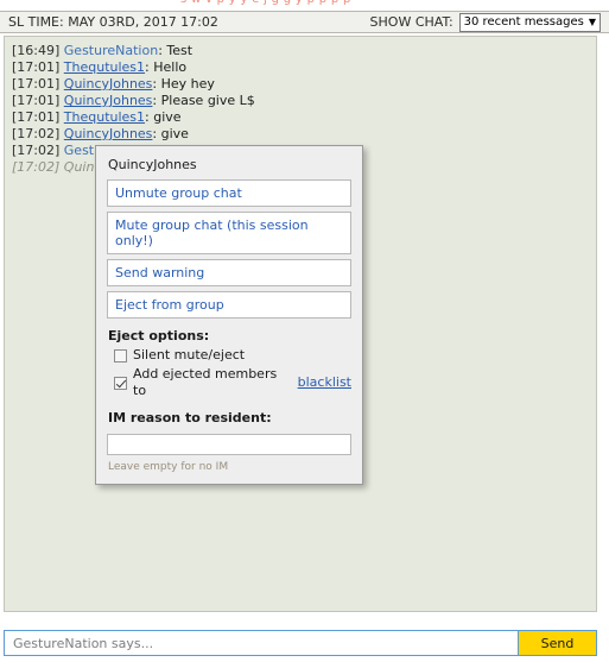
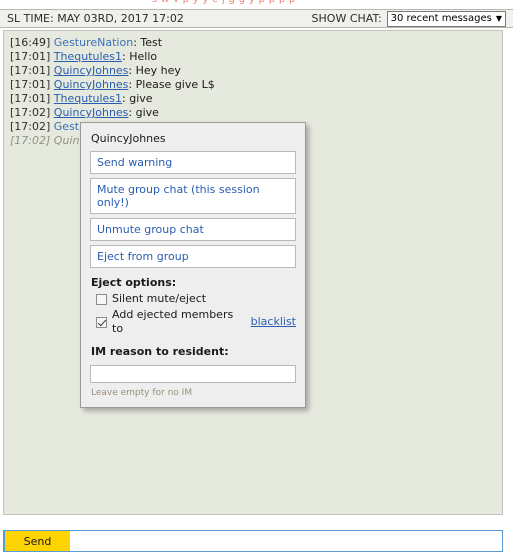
  SL TIME: MAY 03RD, 2017 17:02
  SHOW CHAT:
  30 recent messages
  ▼
  [16:49] GestureNation: Test
  [17:01] Thequtules1: Hello
  [17:01] QuincyJohnes: Hey hey
  [17:01] QuincyJohnes: Please give L$
  [17:01] Thequtules1: give
  [17:02] QuincyJohnes: give
  QuincyJohnes
- Unmute group chat
+ Send warning
  Mute group chat (this session only!)
- Send warning
+ Unmute group chat
  Eject from group
  Eject options:
  Silent mute/eject
  Add ejected members to
  blacklist
  IM reason to resident:
  Leave empty for no IM
- GestureNation says...
  Send
